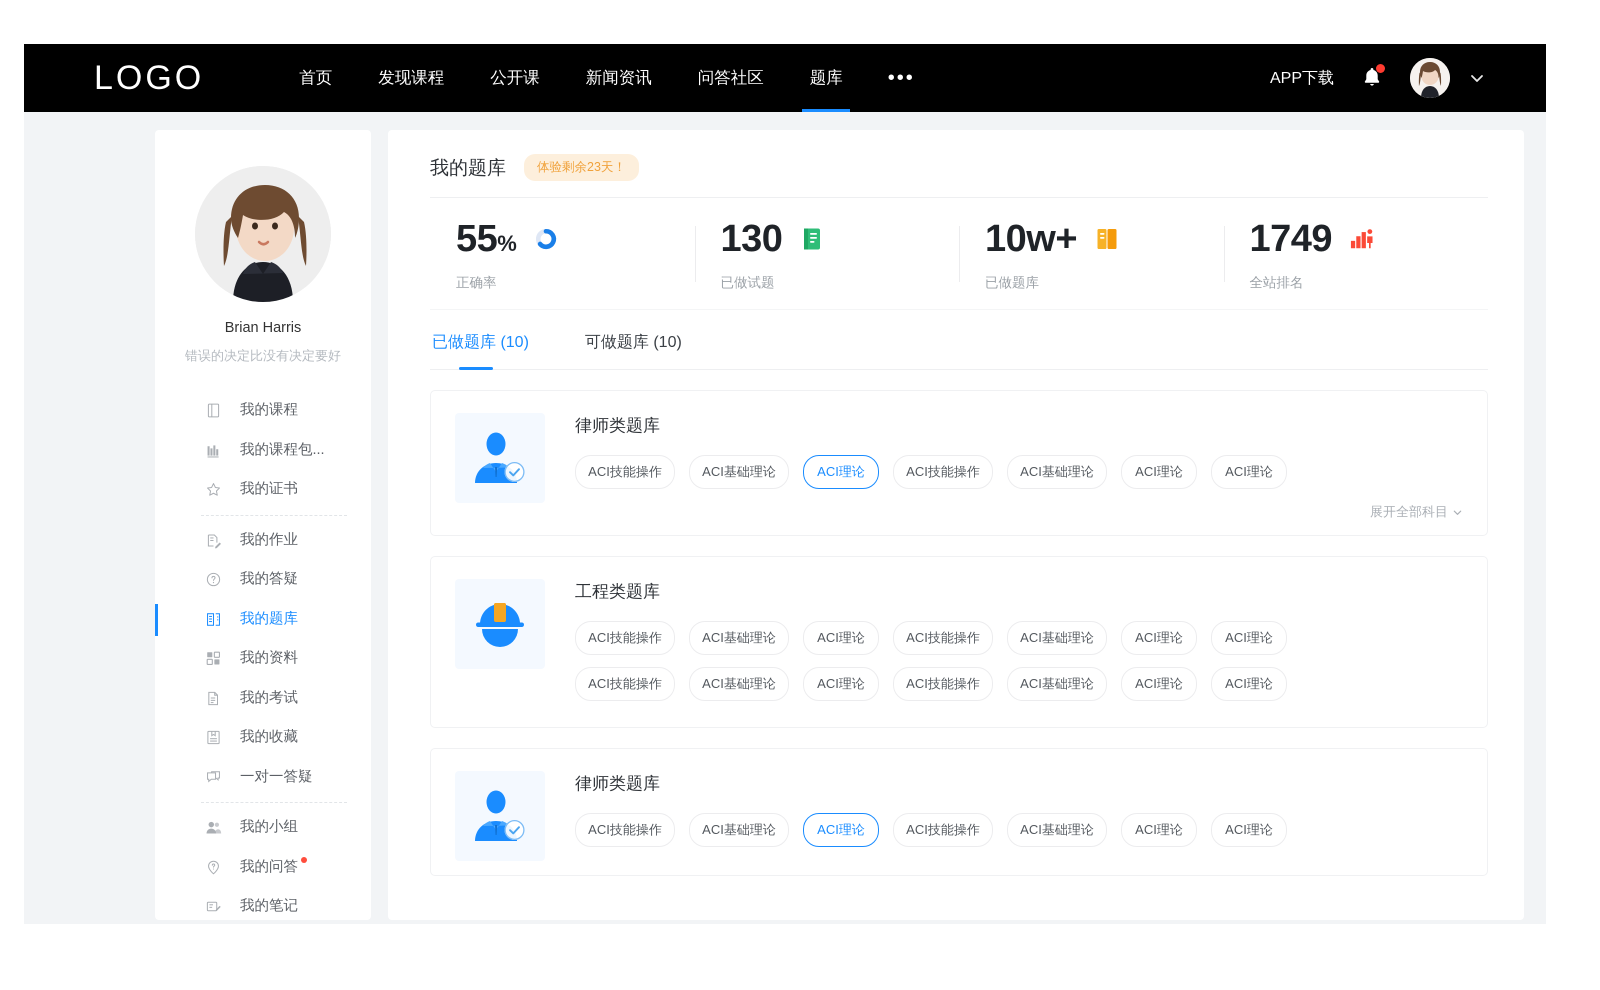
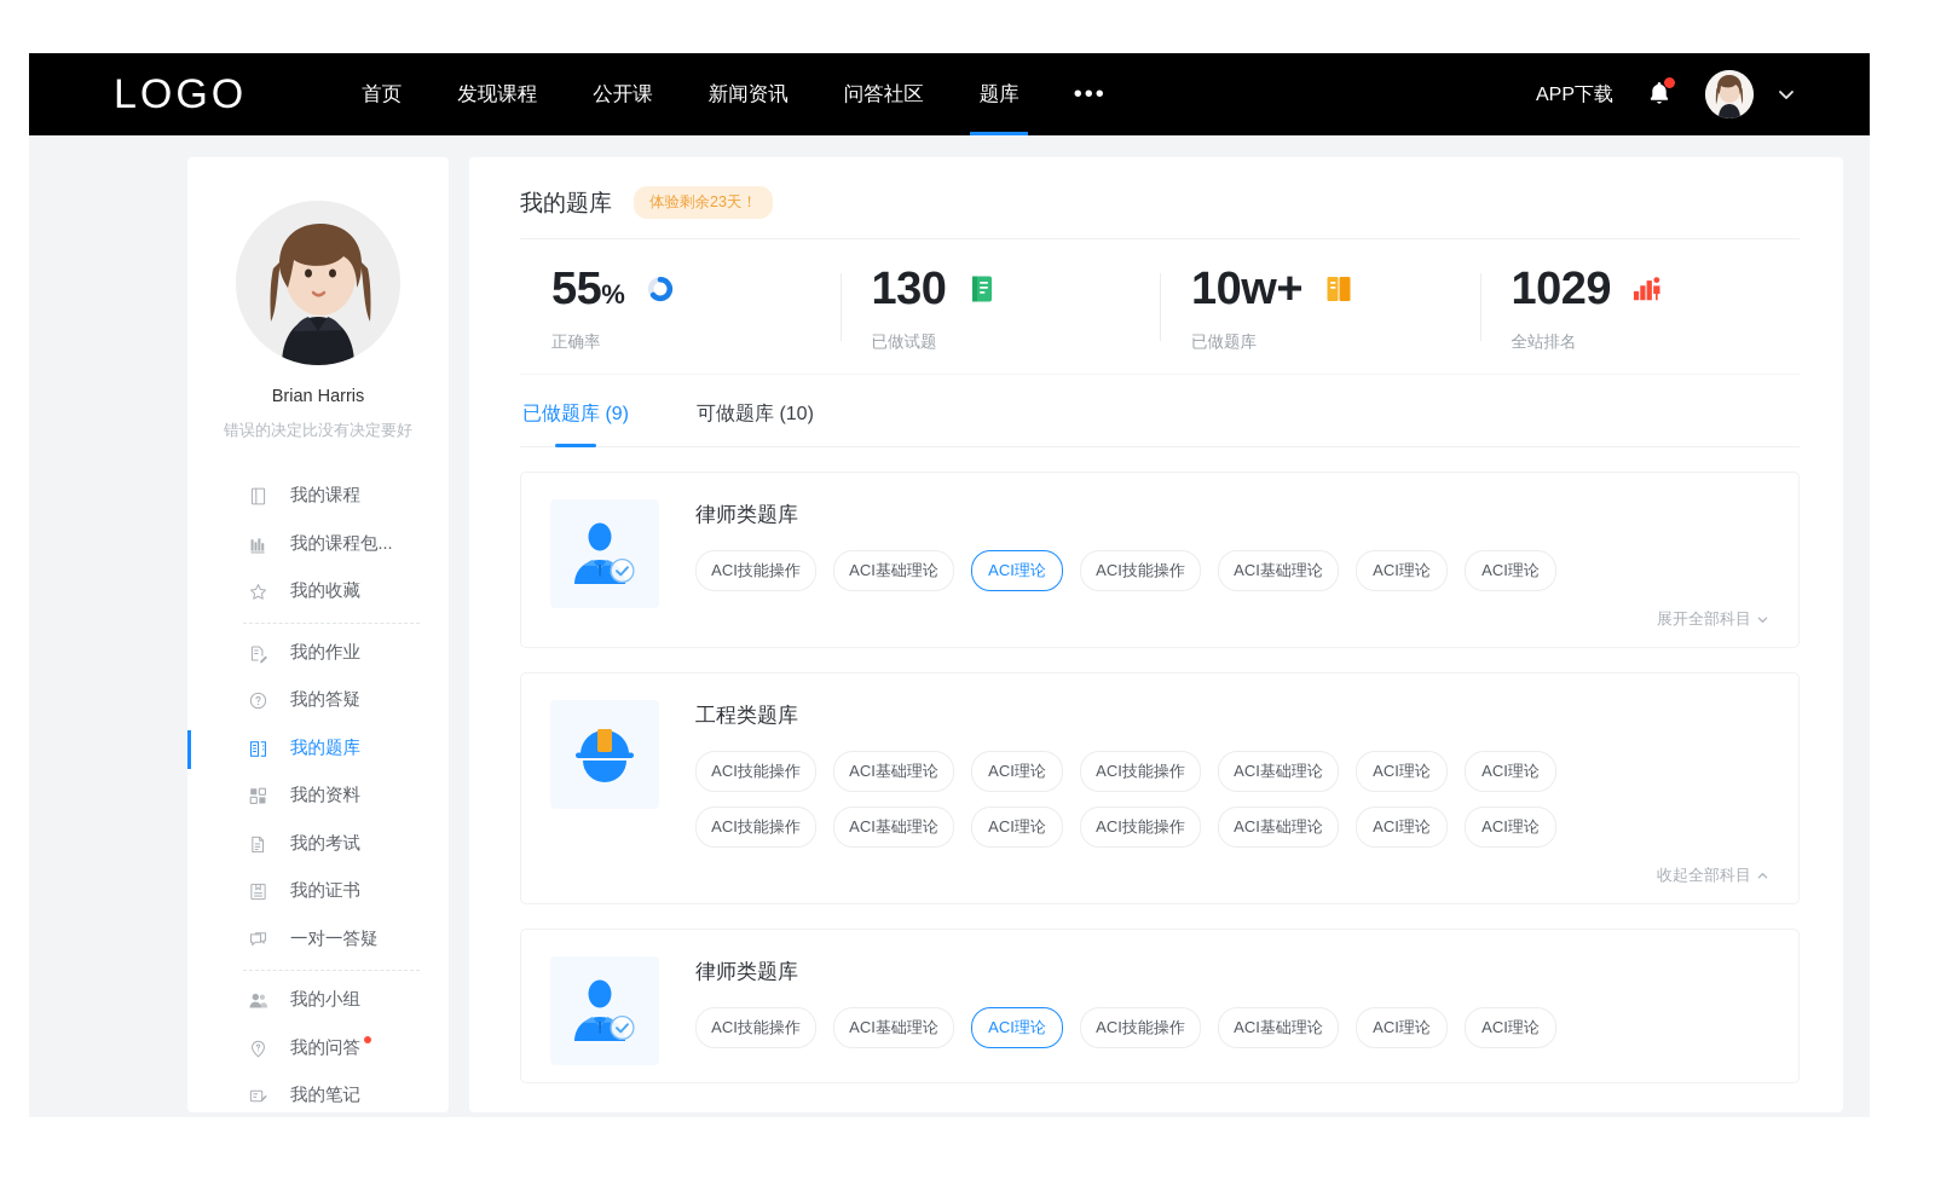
  LOGO
  首页
  发现课程
  公开课
  新闻资讯
  问答社区
  题库
  •••
  APP下载
  Brian Harris
  错误的决定比没有决定要好
  我的课程
  我的课程包...
- 我的证书
+ 我的收藏
  我的作业
  我的答疑
  我的题库
  我的资料
  我的考试
- 我的收藏
+ 我的证书
  一对一答疑
  我的小组
  我的问答
  我的笔记
  我的题库
  体验剩余23天！
  55%
  正确率
  130
  已做试题
  10w+
  已做题库
- 1749
+ 1029
  全站排名
- 已做题库 (10)
+ 已做题库 (9)
  可做题库 (10)
  律师类题库
  ACI技能操作
  ACI基础理论
  ACI理论
  ACI技能操作
  ACI基础理论
  ACI理论
  ACI理论
  展开全部科目
  工程类题库
  ACI技能操作
  ACI基础理论
  ACI理论
  ACI技能操作
  ACI基础理论
  ACI理论
  ACI理论
  ACI技能操作
  ACI基础理论
  ACI理论
  ACI技能操作
  ACI基础理论
  ACI理论
  ACI理论
+ 收起全部科目
  律师类题库
  ACI技能操作
  ACI基础理论
  ACI理论
  ACI技能操作
  ACI基础理论
  ACI理论
  ACI理论
